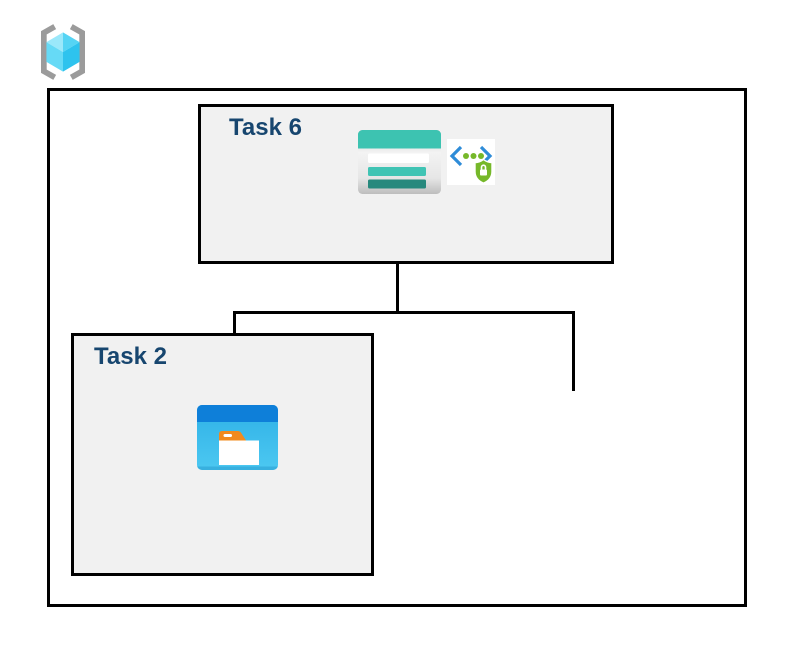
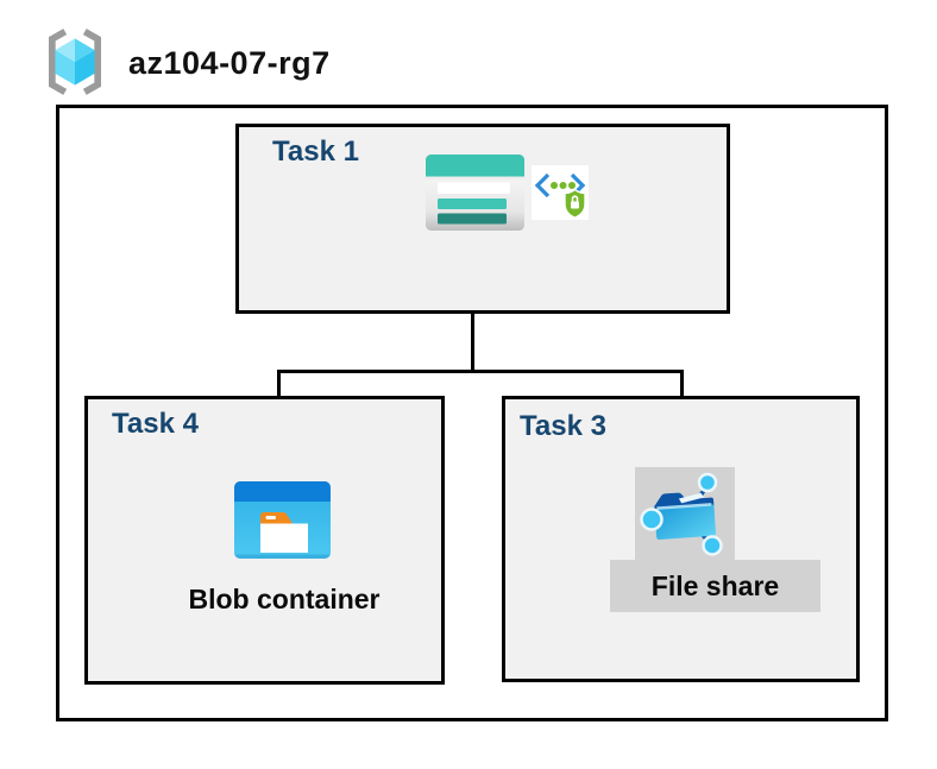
+ az104-07-rg7
- Task 6
+ Task 1
- Task 2
+ Task 4
+ Blob container
+ Task 3
+ File share
